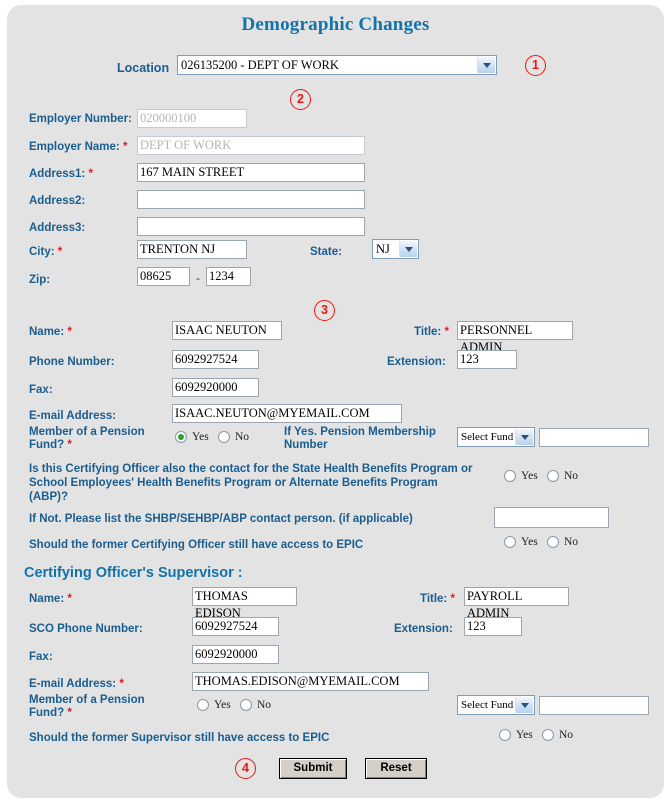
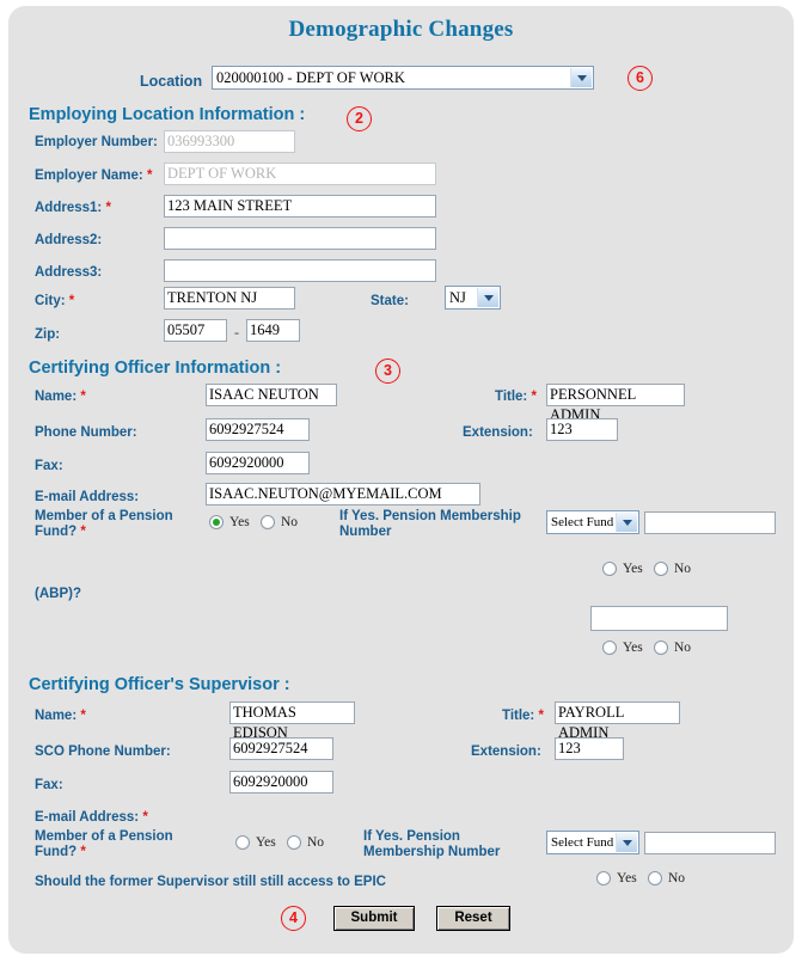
  Demographic Changes
  Location
- 026135200 - DEPT OF WORK
+ 020000100 - DEPT OF WORK
- 1
+ 6
+ Employing Location Information :
  2
  Employer Number:
- 020000100
+ 036993300
  Employer Name: *
  DEPT OF WORK
  Address1: *
- 167 MAIN STREET
+ 123 MAIN STREET
  Address2:
  Address3:
  City: *
  TRENTON NJ
  State:
  NJ
  Zip:
- 08625
+ 05507
  -
- 1234
+ 1649
+ Certifying Officer Information :
  3
  Name: *
  ISAAC NEUTON
  Title: *
  PERSONNEL ADMIN
  Phone Number:
  6092927524
  Extension:
  123
  Fax:
  6092920000
  E-mail Address:
  ISAAC.NEUTON@MYEMAIL.COM
  Member of a Pension
  Fund? *
  Yes
  No
  If Yes. Pension Membership
  Number
  Select Fund
- Is this Certifying Officer also the contact for the State Health Benefits Program or
- School Employees' Health Benefits Program or Alternate Benefits Program
  (ABP)?
  Yes
  No
- If Not. Please list the SHBP/SEHBP/ABP contact person. (if applicable)
- Should the former Certifying Officer still have access to EPIC
  Yes
  No
  Certifying Officer's Supervisor :
  Name: *
  THOMAS EDISON
  Title: *
  PAYROLL ADMIN
  SCO Phone Number:
  6092927524
  Extension:
  123
  Fax:
  6092920000
  E-mail Address: *
- THOMAS.EDISON@MYEMAIL.COM
  Member of a Pension
  Fund? *
  Yes
  No
+ If Yes. Pension
+ Membership Number
  Select Fund
- Should the former Supervisor still have access to EPIC
+ Should the former Supervisor still still access to EPIC
  Yes
  No
  4
  Submit
  Reset
